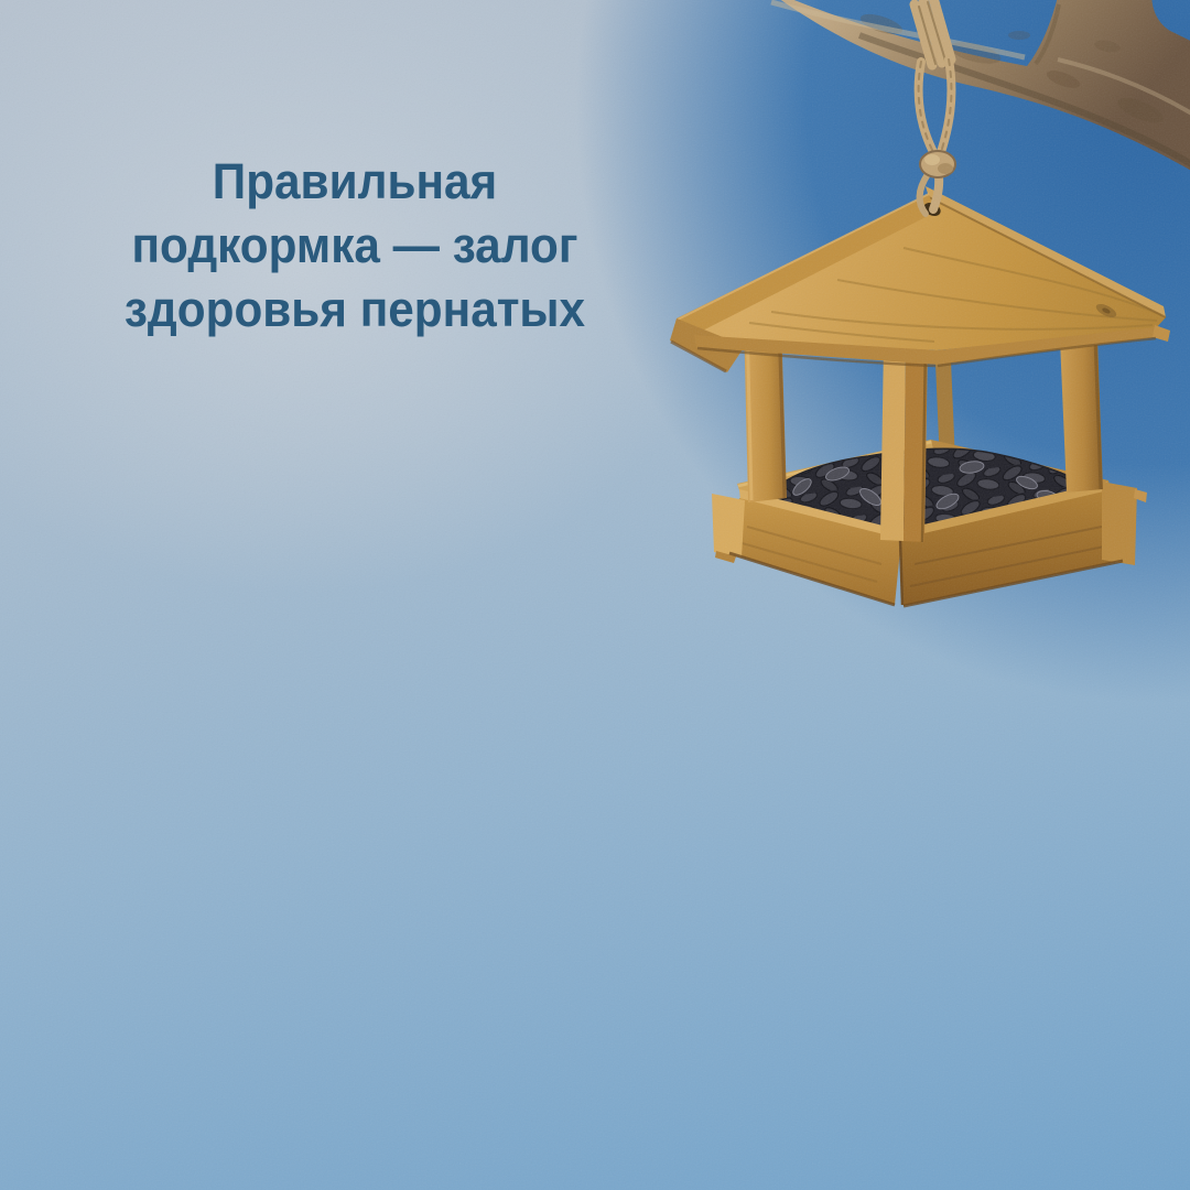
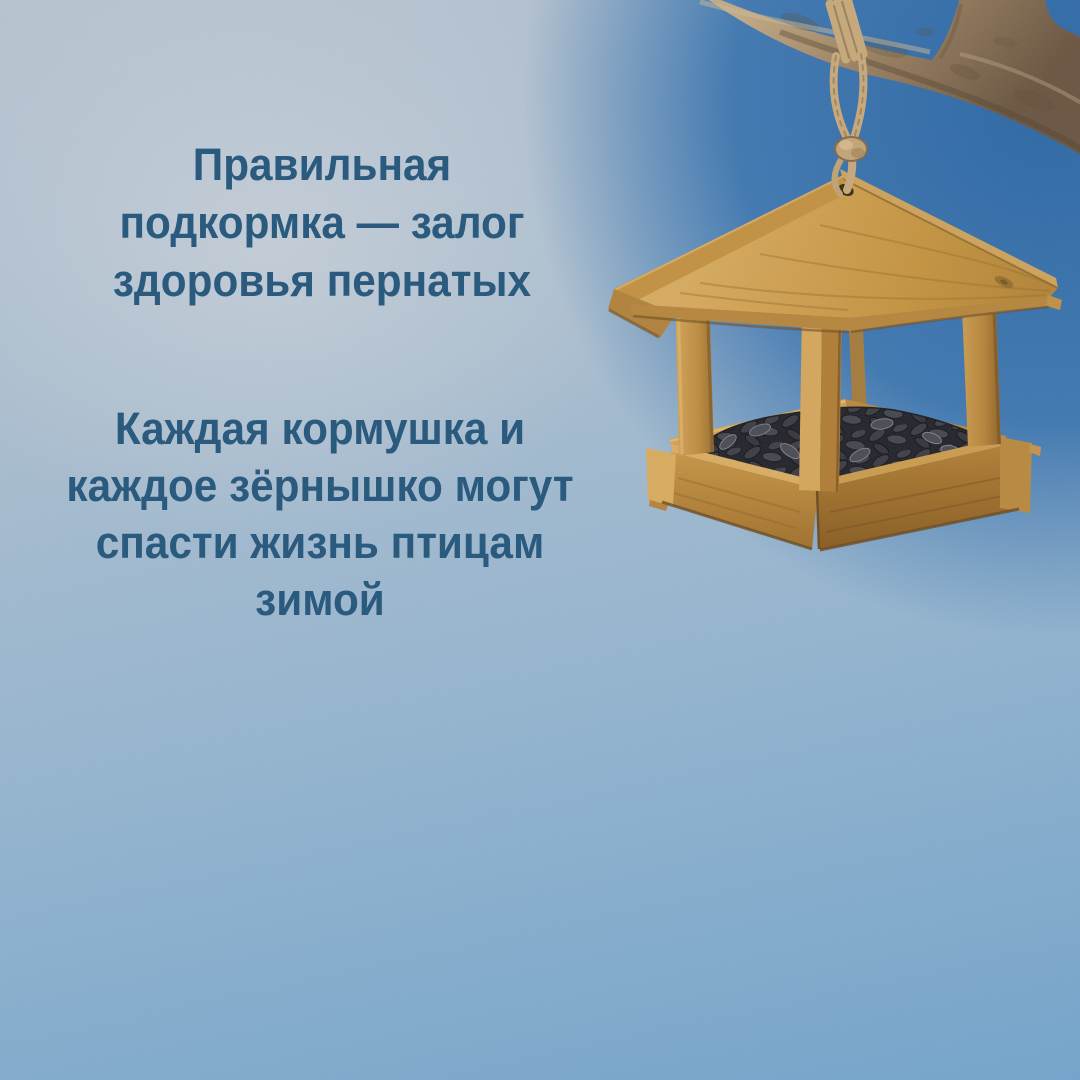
  Правильная
  подкормка — залог
  здоровья пернатых
+ Каждая кормушка и
+ каждое зёрнышко могут
+ спасти жизнь птицам
+ зимой
